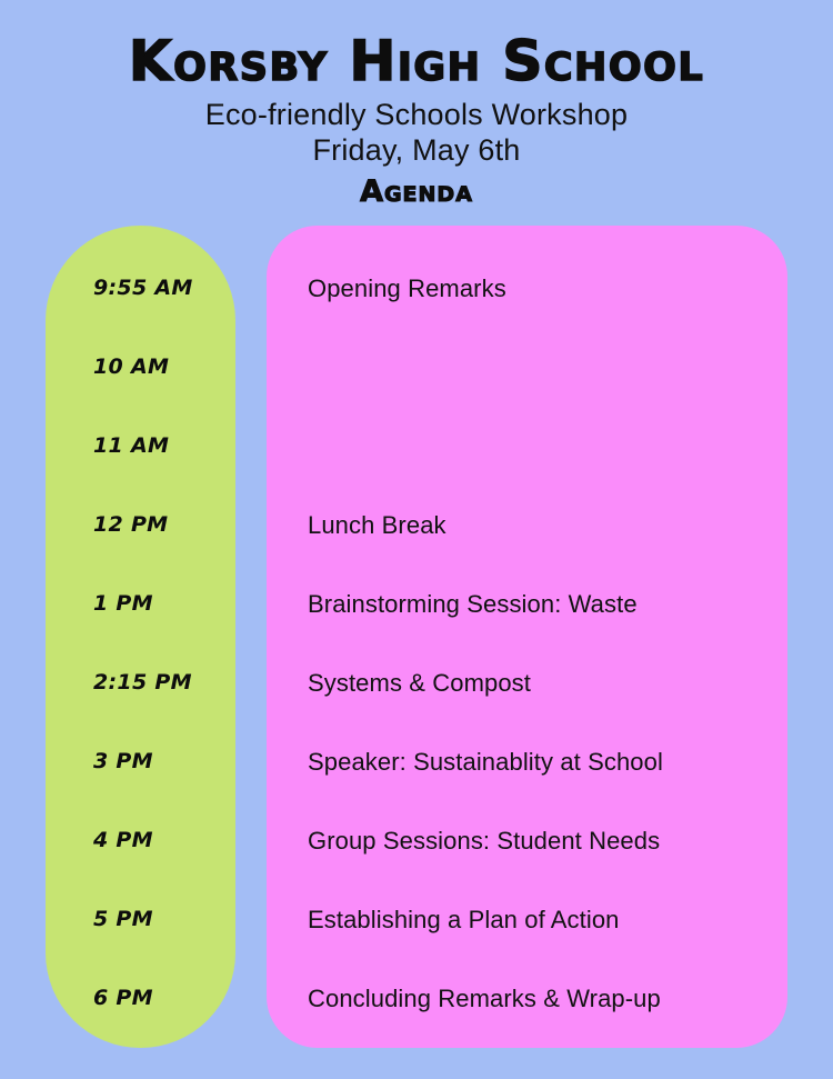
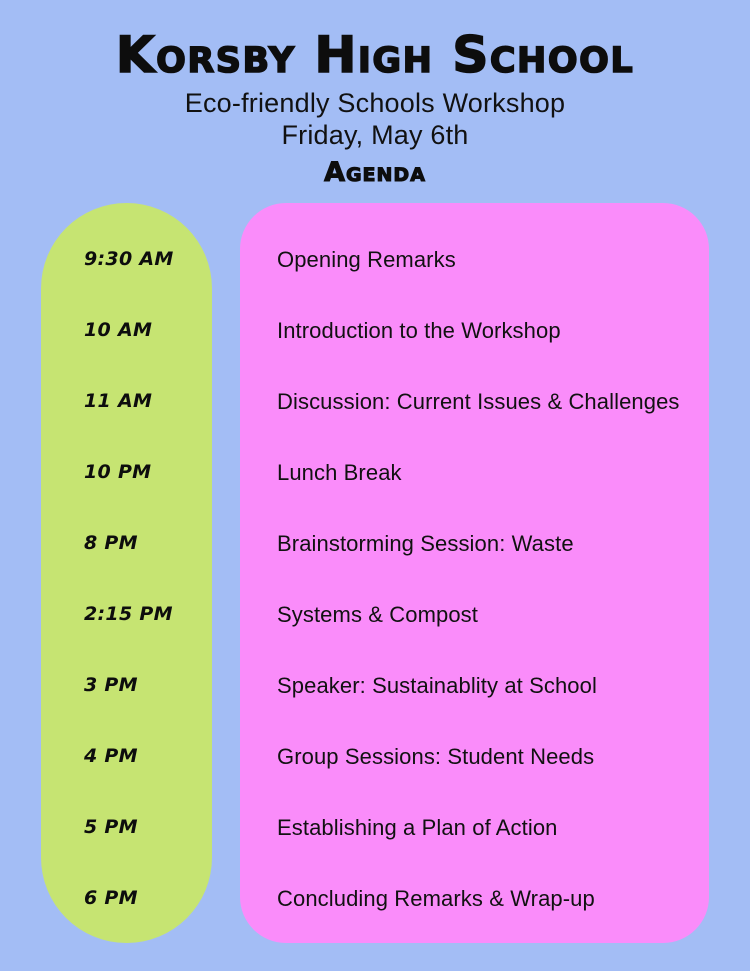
  Korsby High School
  Eco-friendly Schools Workshop
  Friday, May 6th
  Agenda
- 9:55 AM
+ 9:30 AM
  Opening Remarks
  10 AM
+ Introduction to the Workshop
  11 AM
+ Discussion: Current Issues & Challenges
- 12 PM
+ 10 PM
  Lunch Break
- 1 PM
+ 8 PM
  Brainstorming Session: Waste
  2:15 PM
  Systems & Compost
  3 PM
  Speaker: Sustainablity at School
  4 PM
  Group Sessions: Student Needs
  5 PM
  Establishing a Plan of Action
  6 PM
  Concluding Remarks & Wrap-up
